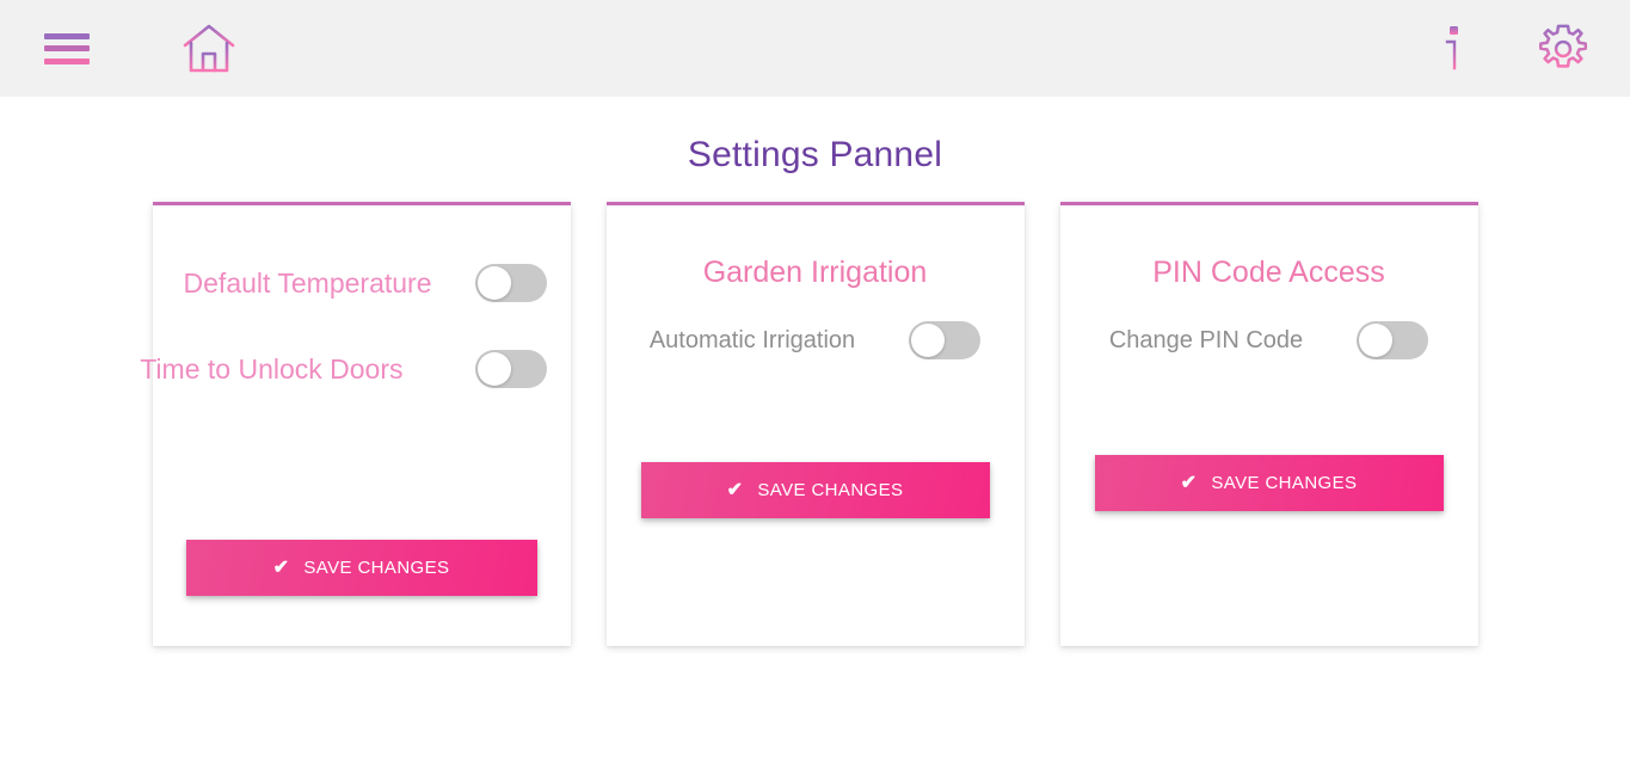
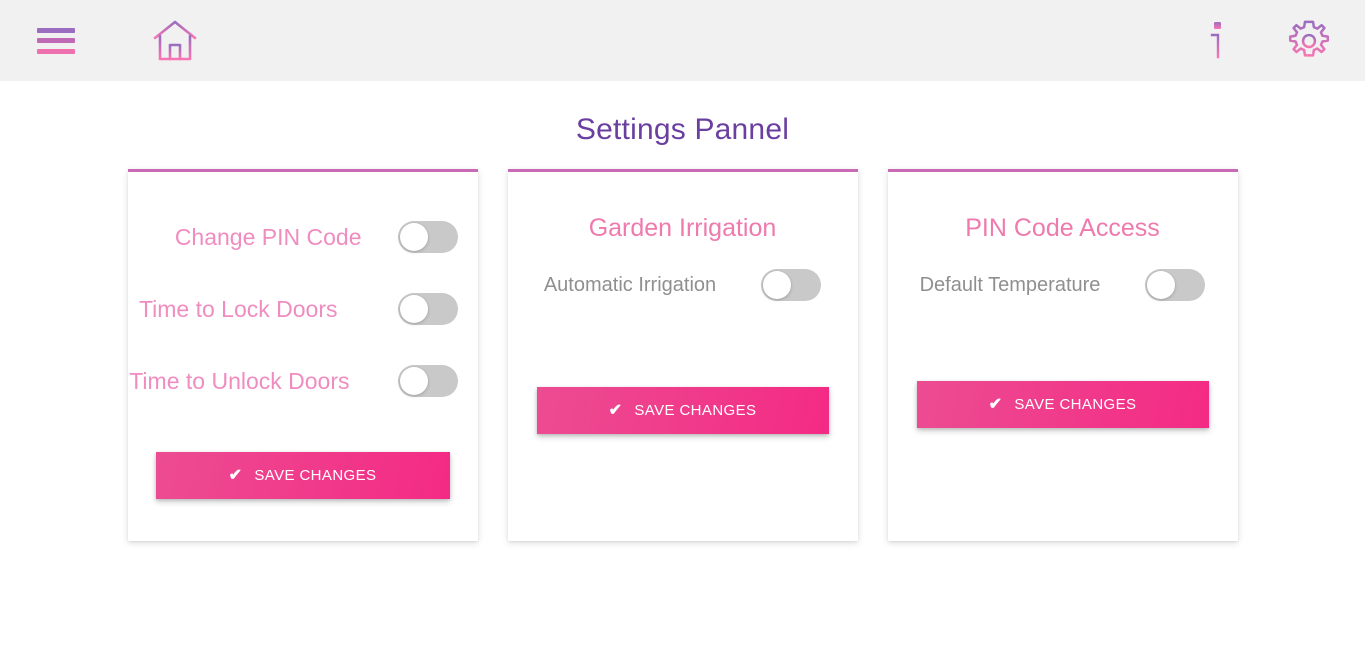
  Settings Pannel
- Default Temperature
+ Change PIN Code
+ Time to Lock Doors
  Time to Unlock Doors
  ✔
  SAVE CHANGES
  Garden Irrigation
  Automatic Irrigation
  ✔
  SAVE CHANGES
  PIN Code Access
- Change PIN Code
+ Default Temperature
  ✔
  SAVE CHANGES
